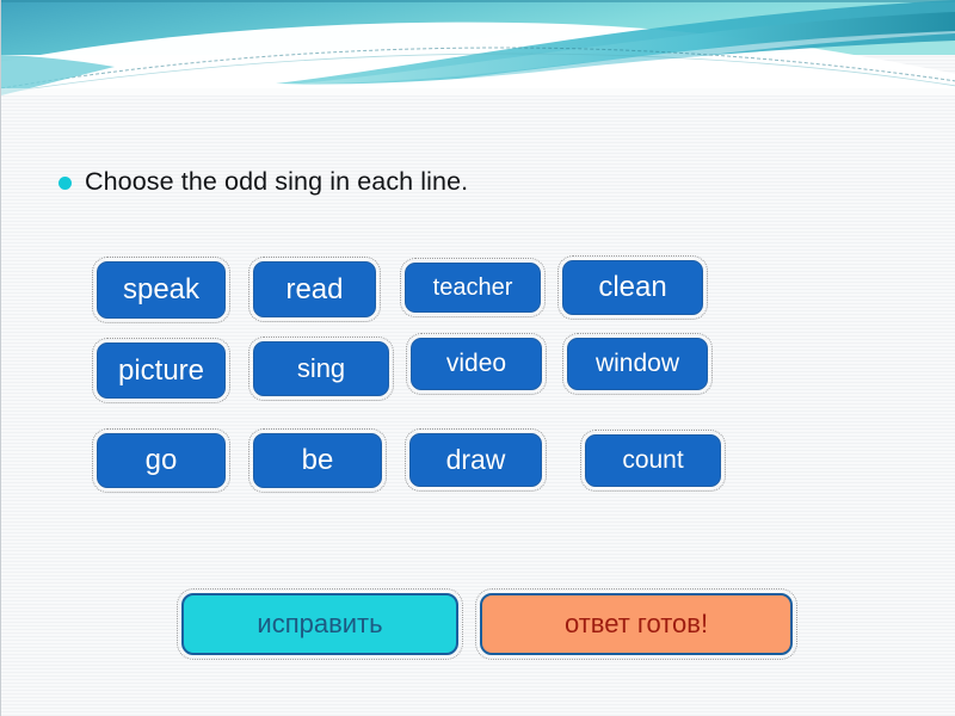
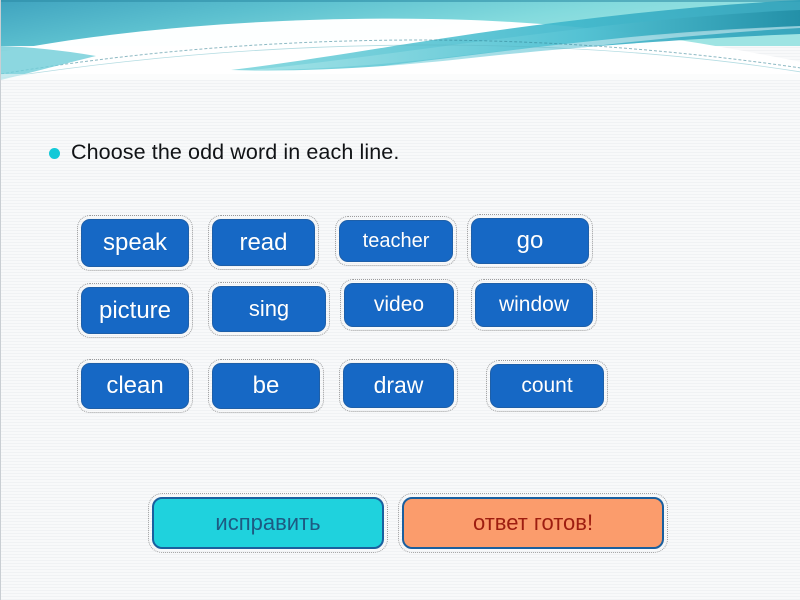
- Choose the odd sing in each line.
+ Choose the odd word in each line.
  speak
  read
  teacher
- clean
+ go
  picture
  sing
  video
  window
- go
+ clean
  be
  draw
  count
  исправить
  ответ готов!
